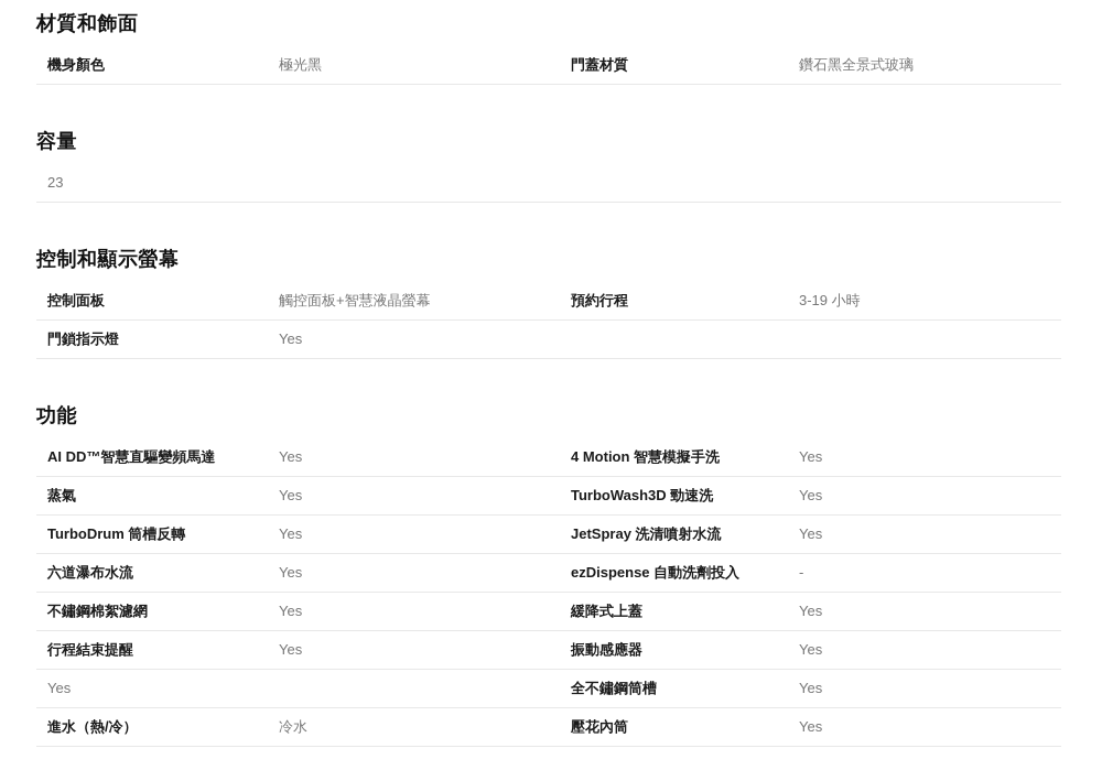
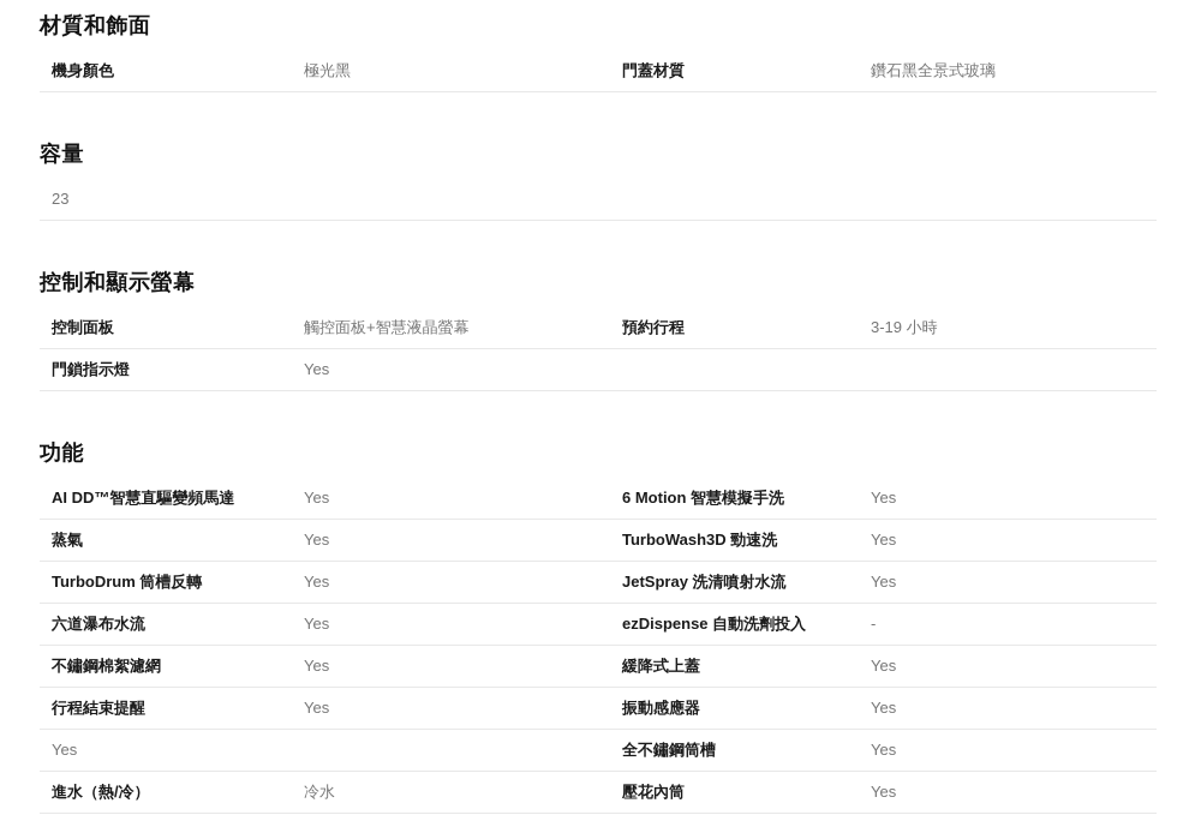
  材質和飾面
  機身顏色
  極光黑
  門蓋材質
  鑽石黑全景式玻璃
  容量
  23
  控制和顯示螢幕
  控制面板
  觸控面板+智慧液晶螢幕
  預約行程
  3-19 小時
  門鎖指示燈
  Yes
  功能
  AI DD™智慧直驅變頻馬達
  Yes
- 4 Motion 智慧模擬手洗
+ 6 Motion 智慧模擬手洗
  Yes
  蒸氣
  Yes
  TurboWash3D 勁速洗
  Yes
  TurboDrum 筒槽反轉
  Yes
  JetSpray 洗清噴射水流
  Yes
  六道瀑布水流
  Yes
  ezDispense 自動洗劑投入
  -
  不鏽鋼棉絮濾網
  Yes
  緩降式上蓋
  Yes
  行程結束提醒
  Yes
  振動感應器
  Yes
  Yes
  全不鏽鋼筒槽
  Yes
  進水（熱/冷）
  冷水
  壓花內筒
  Yes
